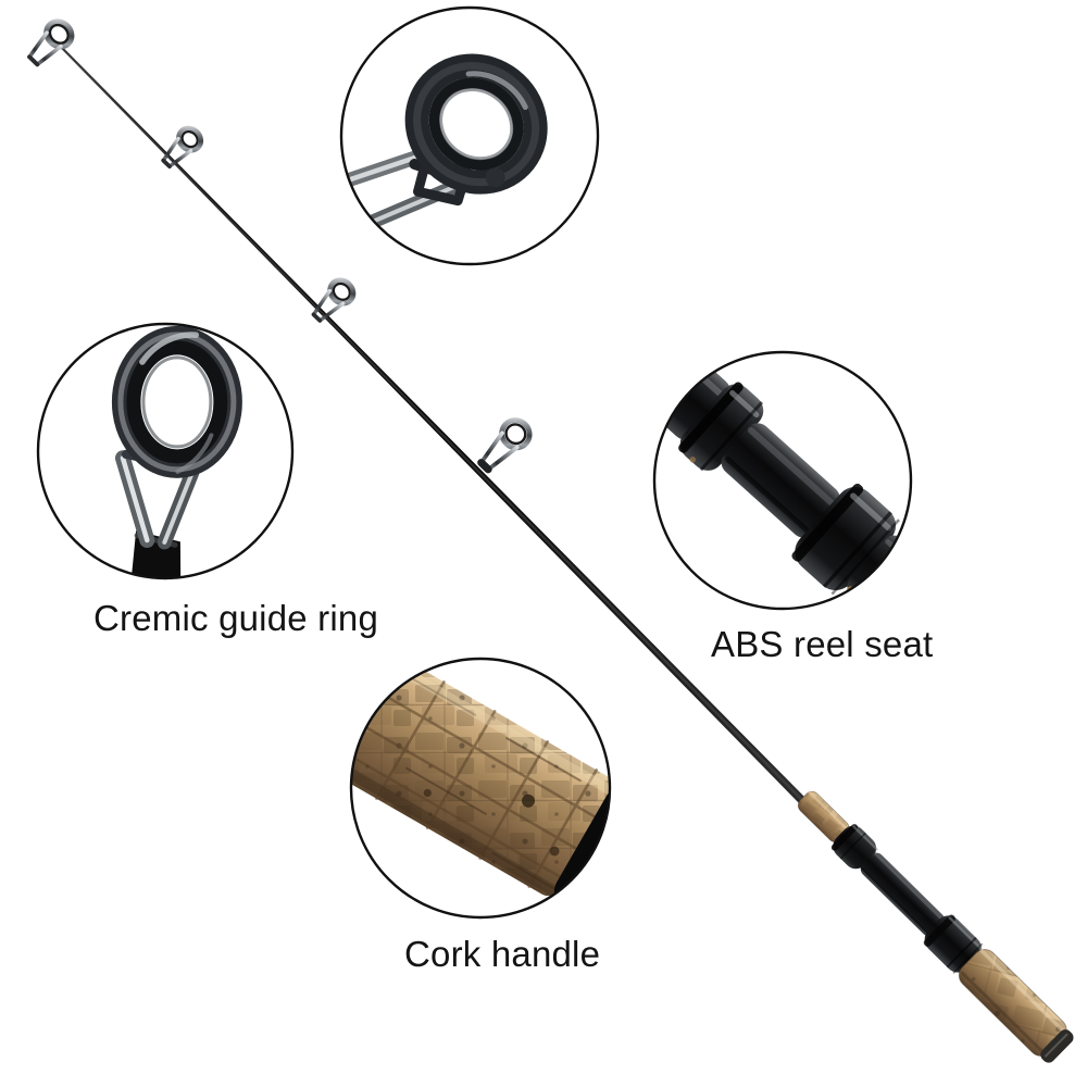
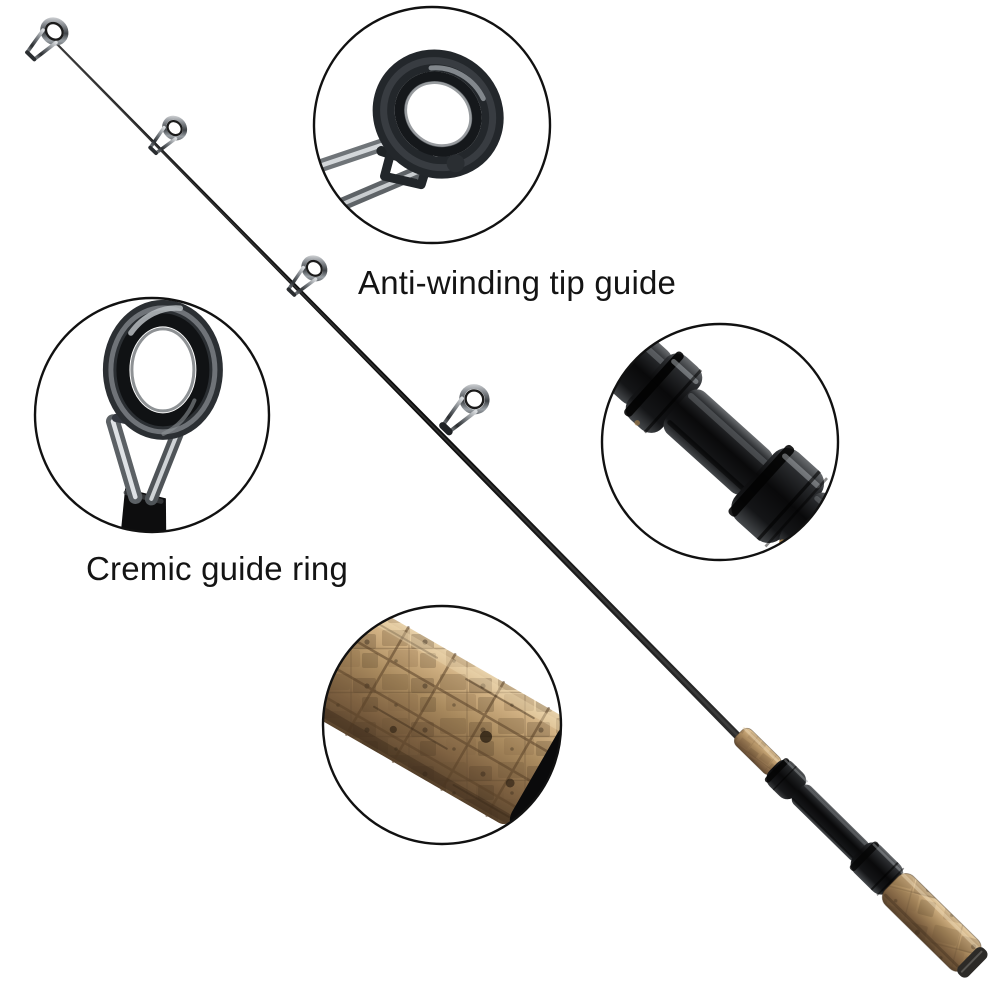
+ Anti-winding tip guide
  Cremic guide ring
- ABS reel seat
- Cork handle
